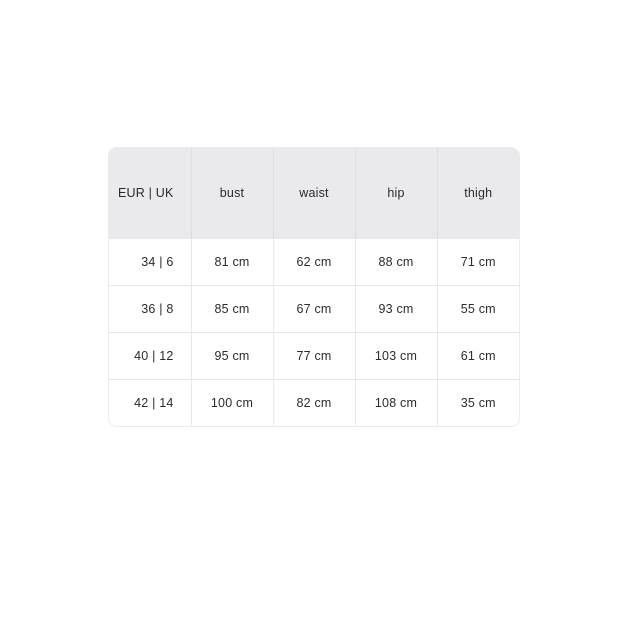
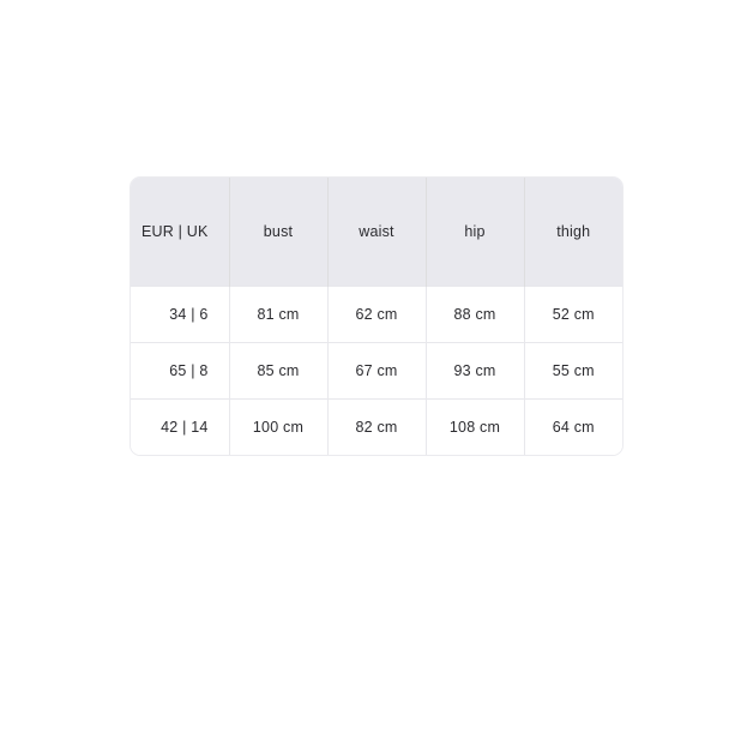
  EUR | UK	bust	waist	hip	thigh
- 34 | 6	81 cm	62 cm	88 cm	71 cm
+ 34 | 6	81 cm	62 cm	88 cm	52 cm
- 36 | 8	85 cm	67 cm	93 cm	55 cm
+ 65 | 8	85 cm	67 cm	93 cm	55 cm
- 40 | 12	95 cm	77 cm	103 cm	61 cm
- 42 | 14	100 cm	82 cm	108 cm	35 cm
+ 42 | 14	100 cm	82 cm	108 cm	64 cm
